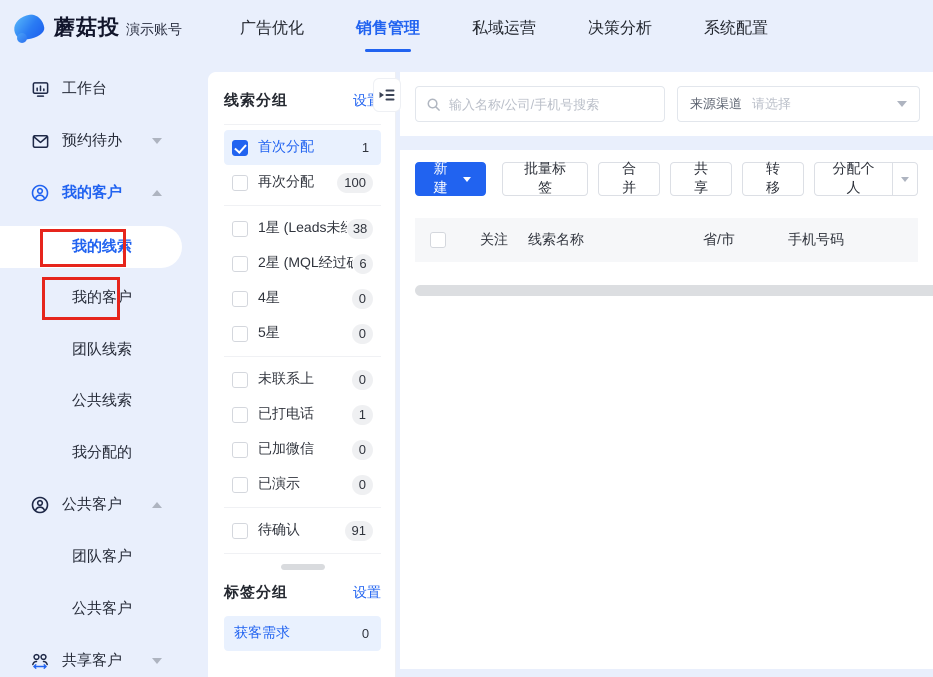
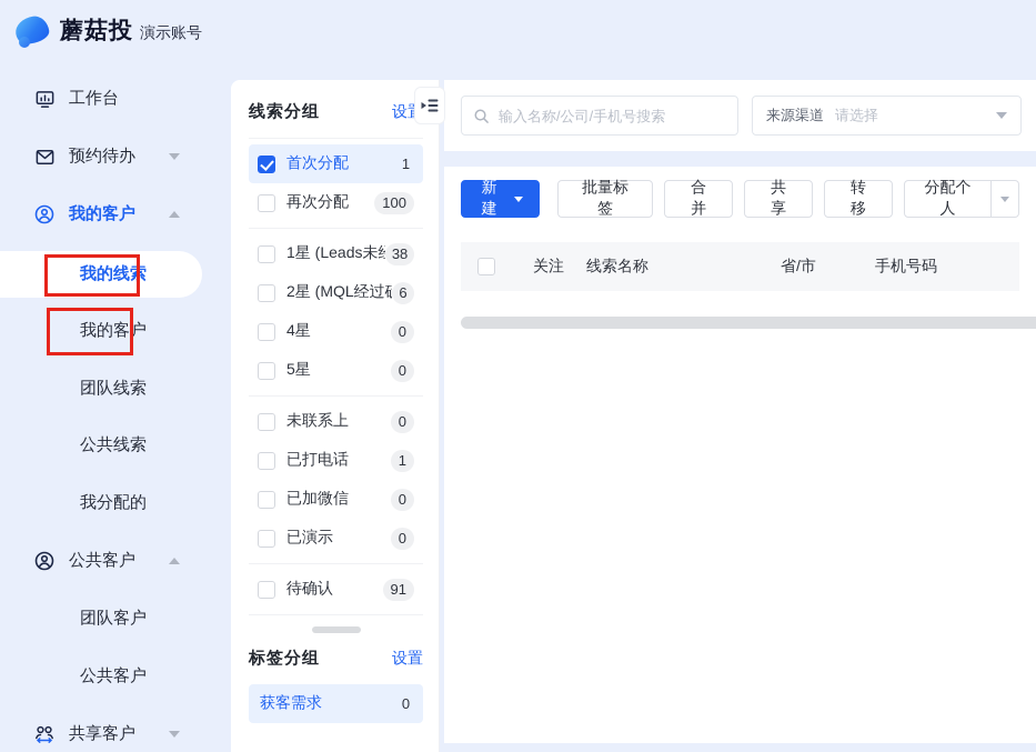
  蘑菇投
  演示账号
- 广告优化
- 销售管理
- 私域运营
- 决策分析
- 系统配置
  工作台
  预约待办
  我的客户
  我的线索
  我的客户
  团队线索
  公共线索
  我分配的
  公共客户
  团队客户
  公共客户
  共享客户
  线索分组
  首次分配
  1
  再次分配
  100
  38
  6
  4星
  0
  5星
  0
  未联系上
  0
  已打电话
  1
  已加微信
  0
  已演示
  0
  待确认
  91
  标签分组
  设置
  获客需求
  0
  输入名称/公司/手机号搜索
  来源渠道
  请选择
  新建
  批量标签
  合并
  共享
  转移
  分配个人
  关注
  线索名称
  省/市
  手机号码
